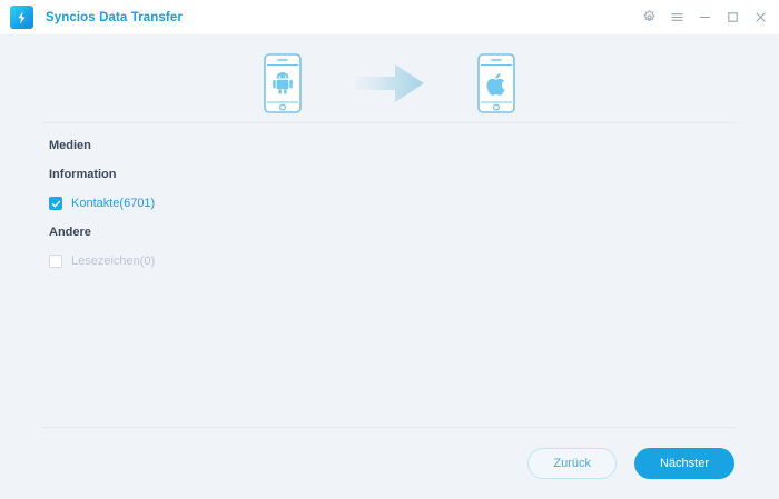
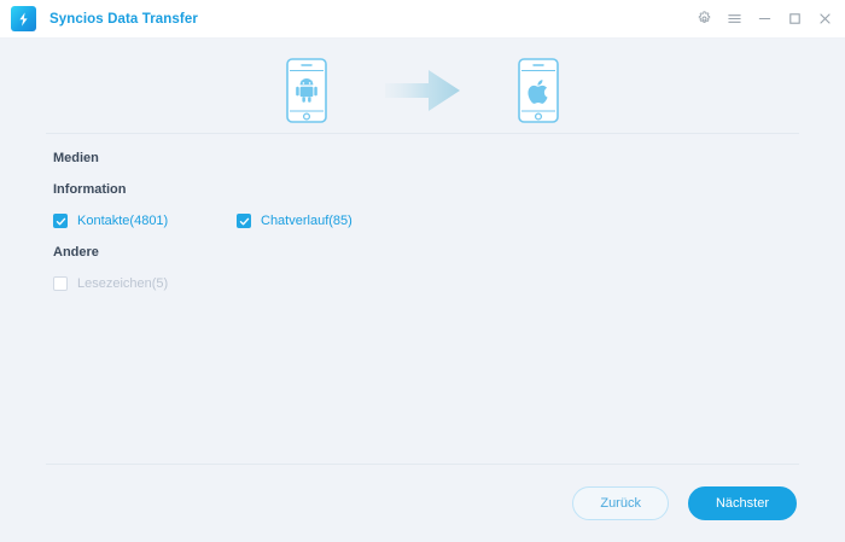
  Syncios Data Transfer
  Medien
  Information
- Kontakte(6701)
+ Kontakte(4801)
+ Chatverlauf(85)
  Andere
- Lesezeichen(0)
+ Lesezeichen(5)
  Zurück
  Nächster
